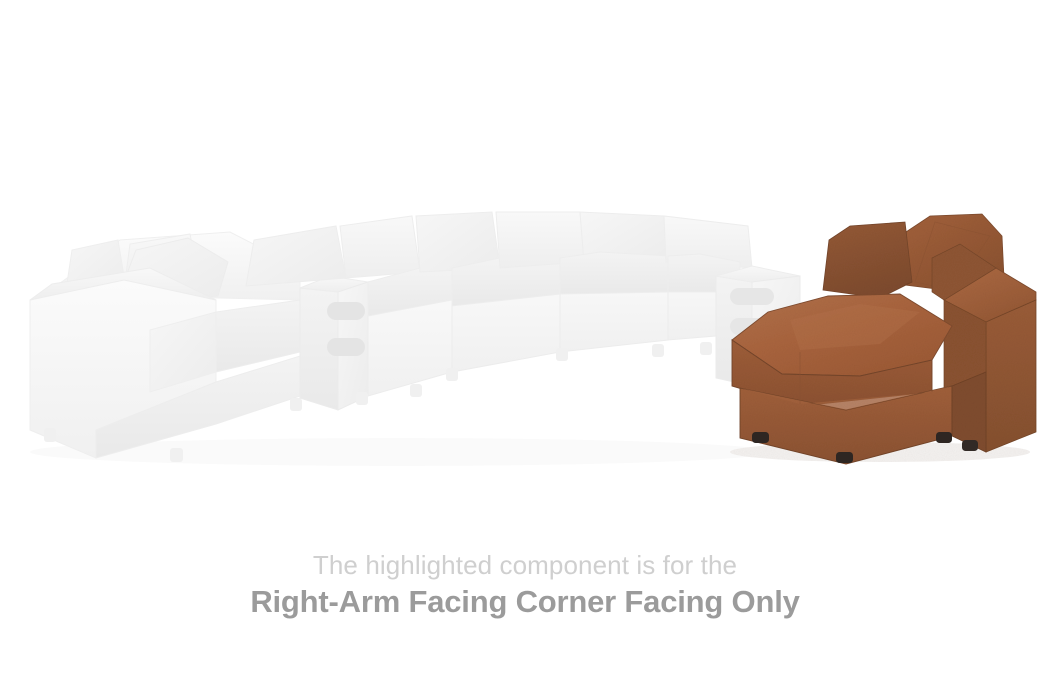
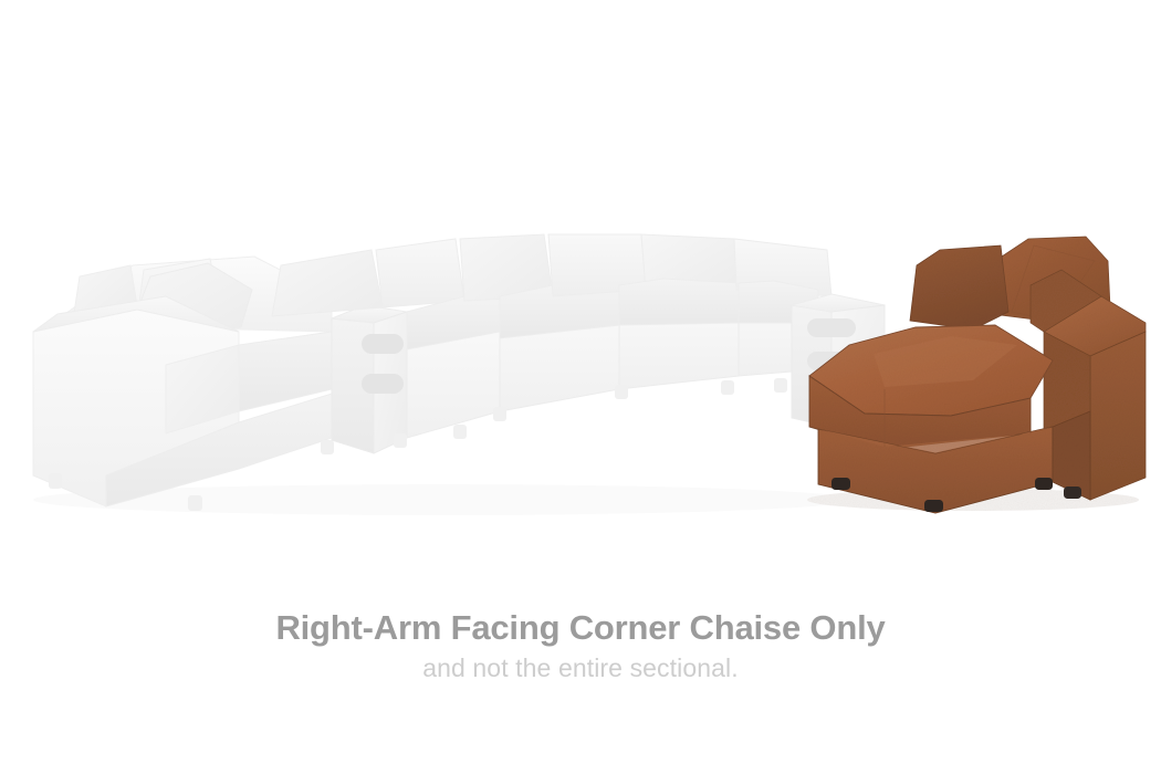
- The highlighted component is for the
- Right-Arm Facing Corner Facing Only
+ Right-Arm Facing Corner Chaise Only
+ and not the entire sectional.
